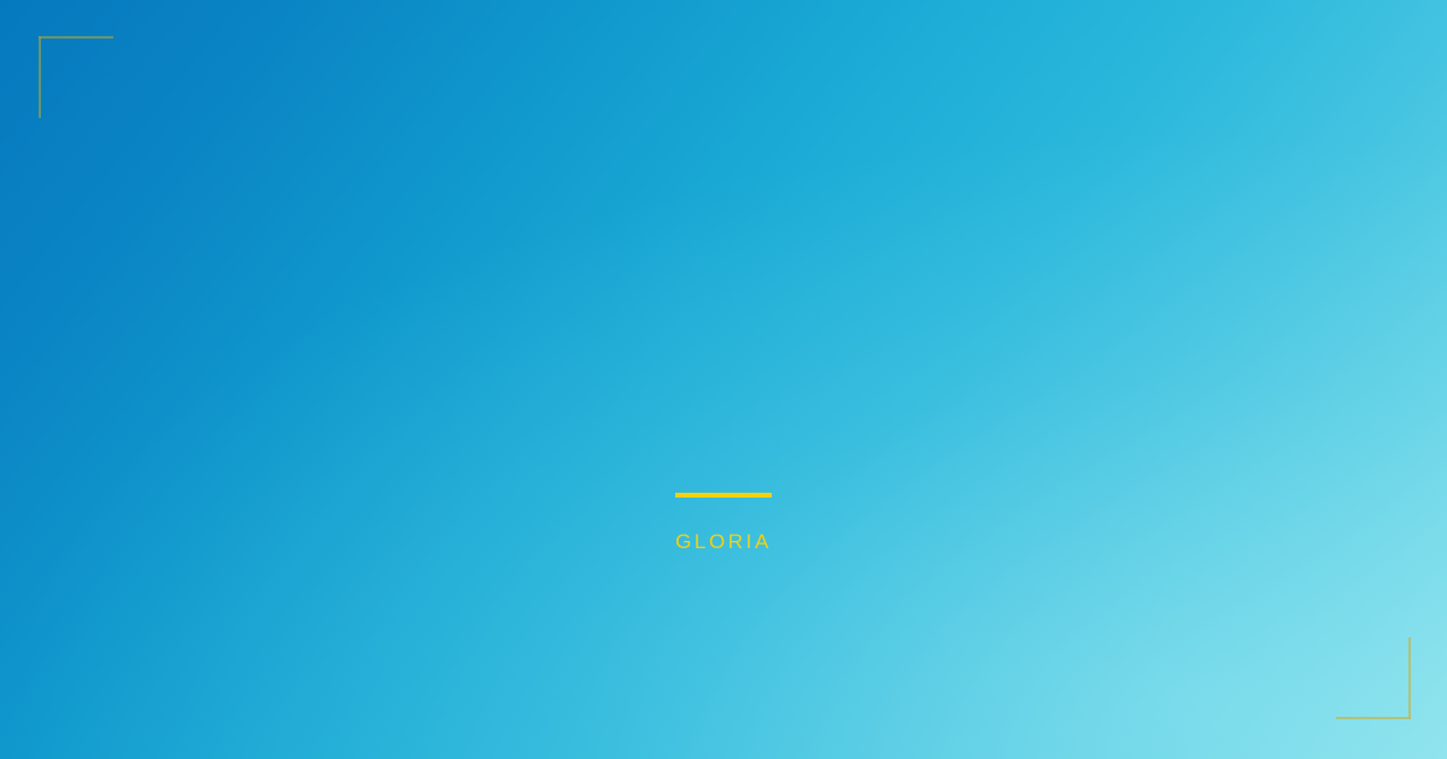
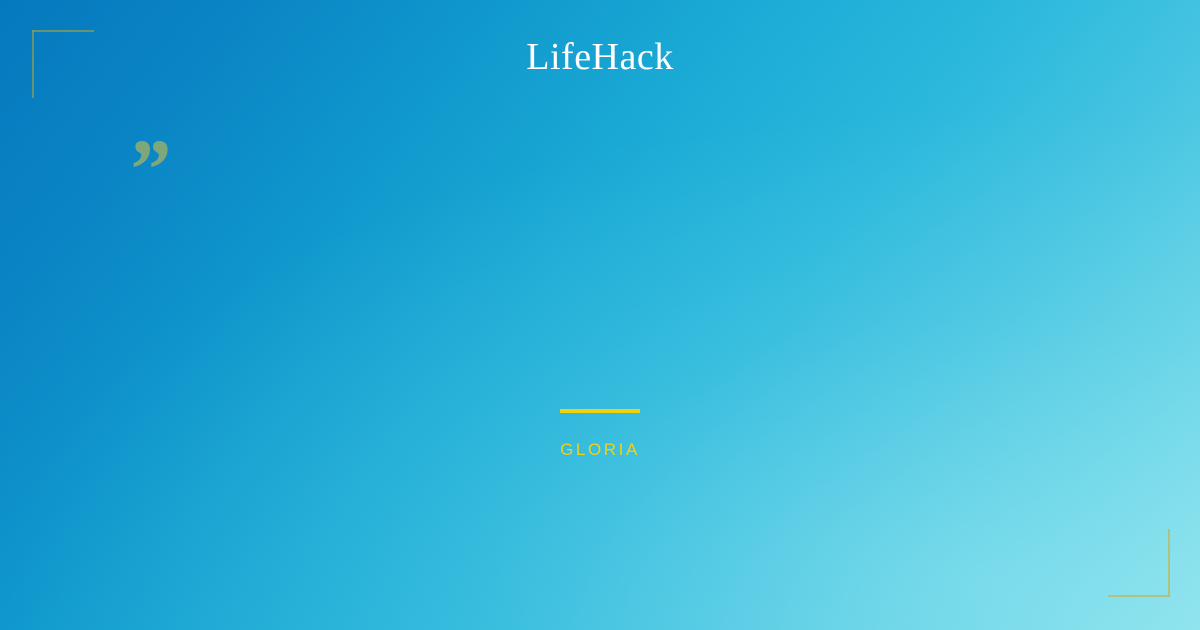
+ LifeHack
+ ”
  GLORIA
